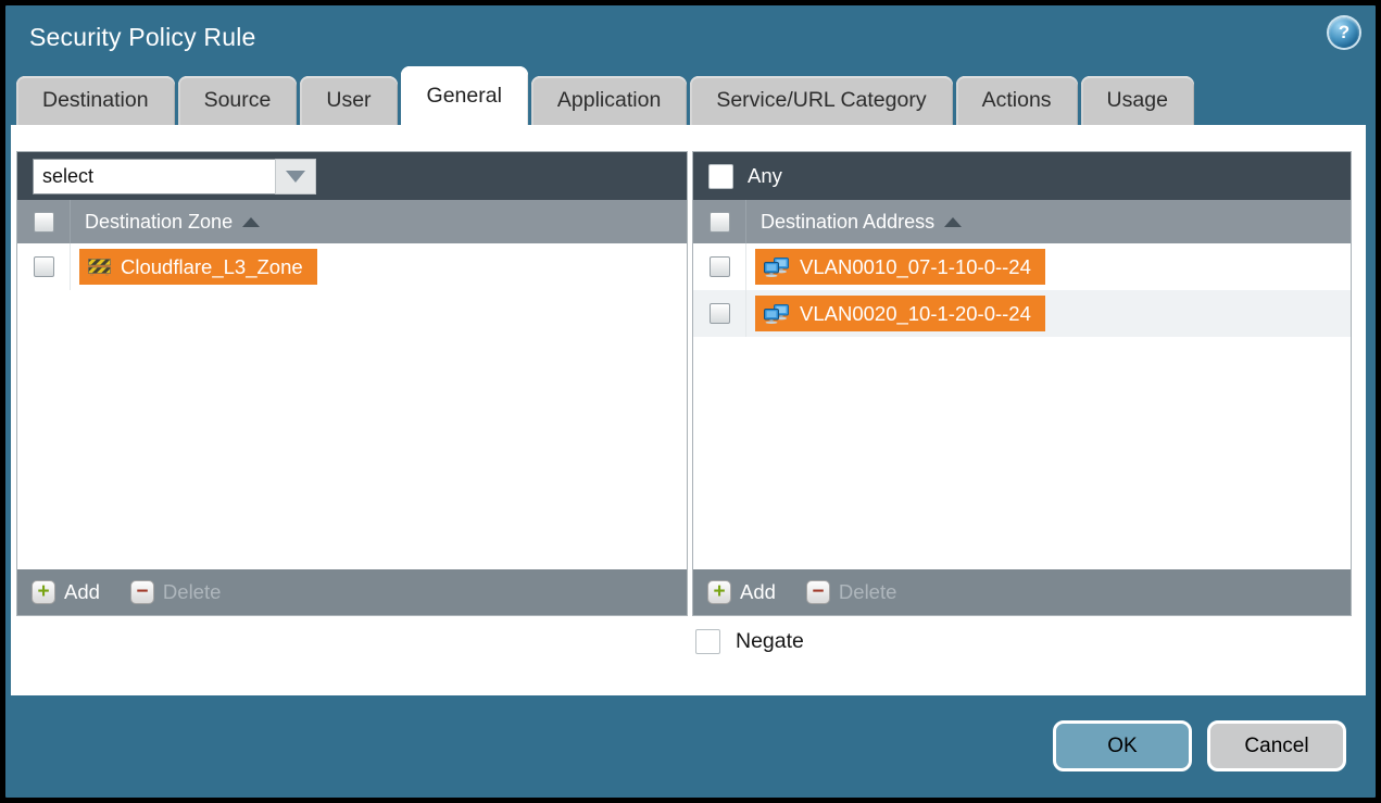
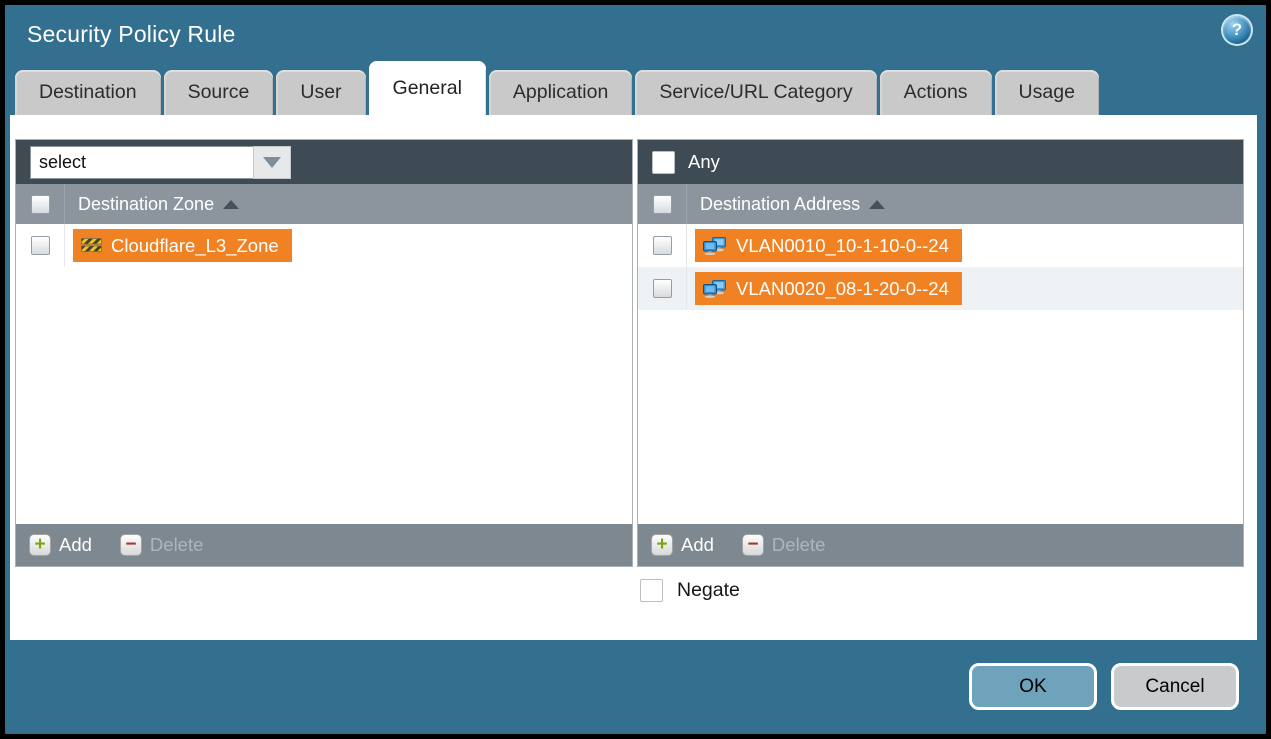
  Security Policy Rule
  ?
  Destination
  Source
  User
  General
  Application
  Service/URL Category
  Actions
  Usage
  select
  Destination Zone
  Cloudflare_L3_Zone
  +
  Add
  −
  Delete
  Any
  Destination Address
- VLAN0010_07-1-10-0--24
+ VLAN0010_10-1-10-0--24
- VLAN0020_10-1-20-0--24
+ VLAN0020_08-1-20-0--24
  +
  Add
  −
  Delete
  Negate
  OK
  Cancel
